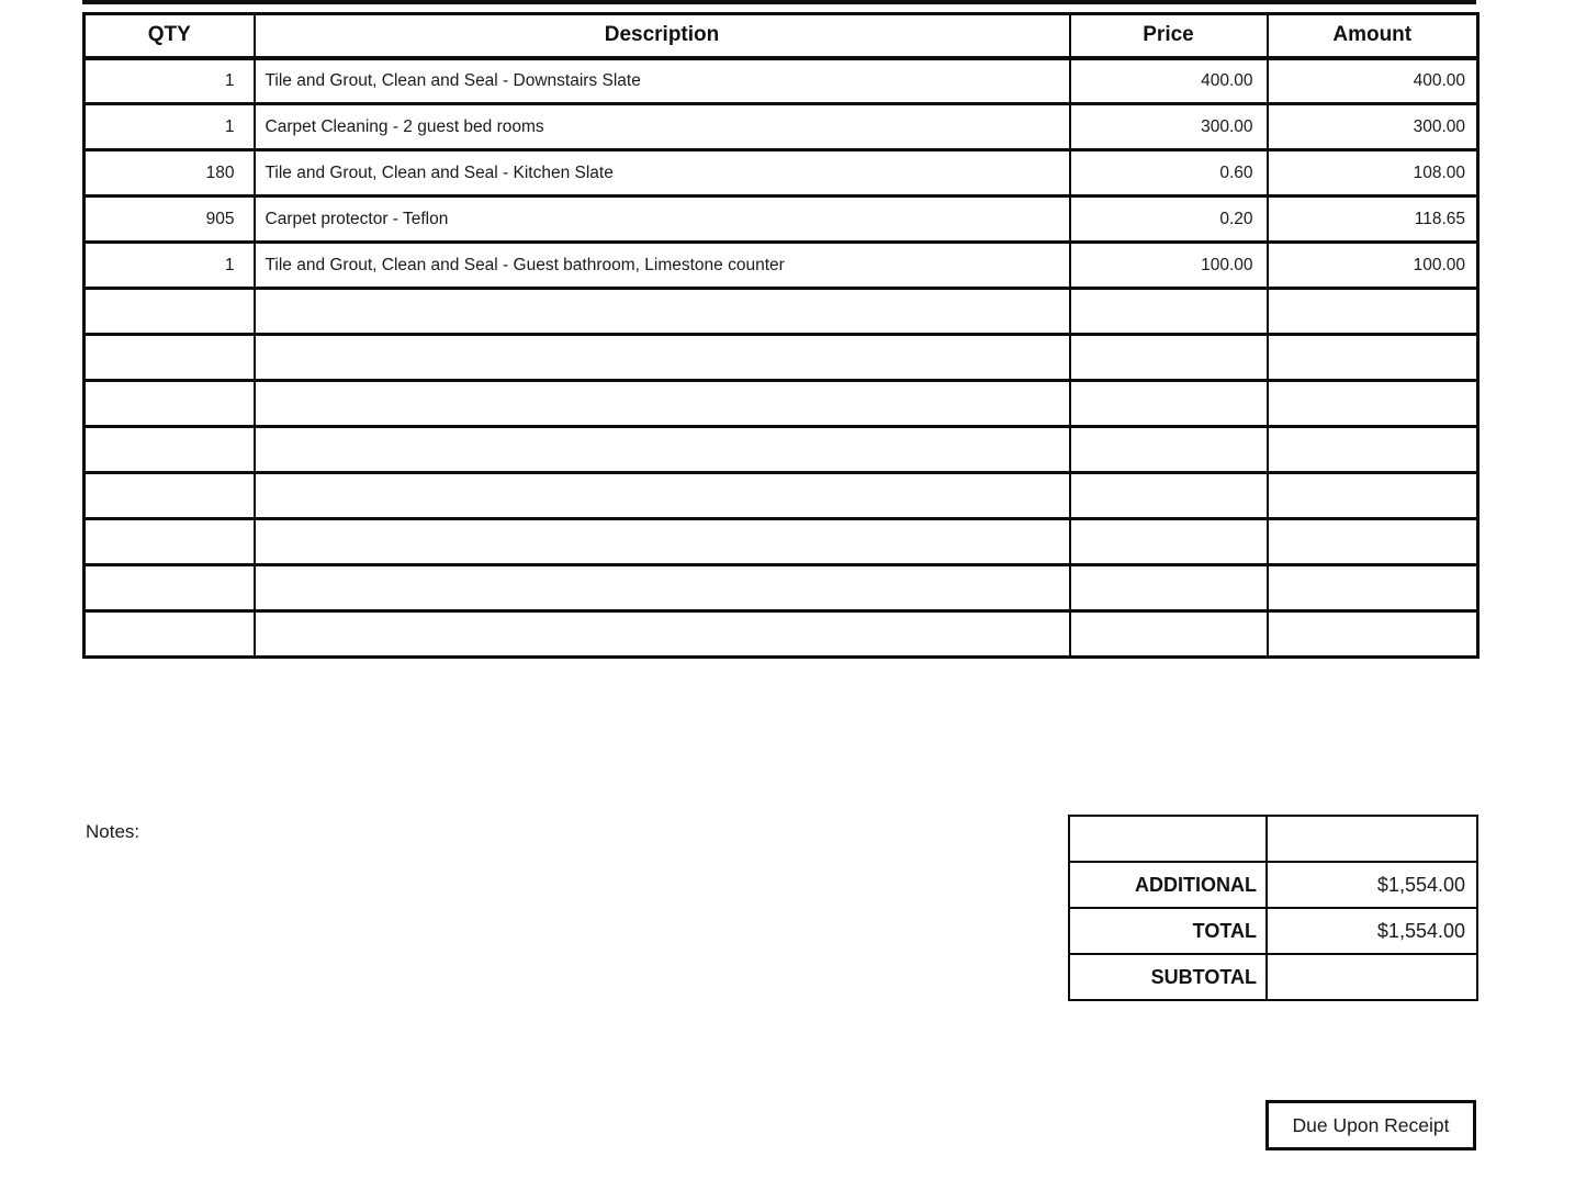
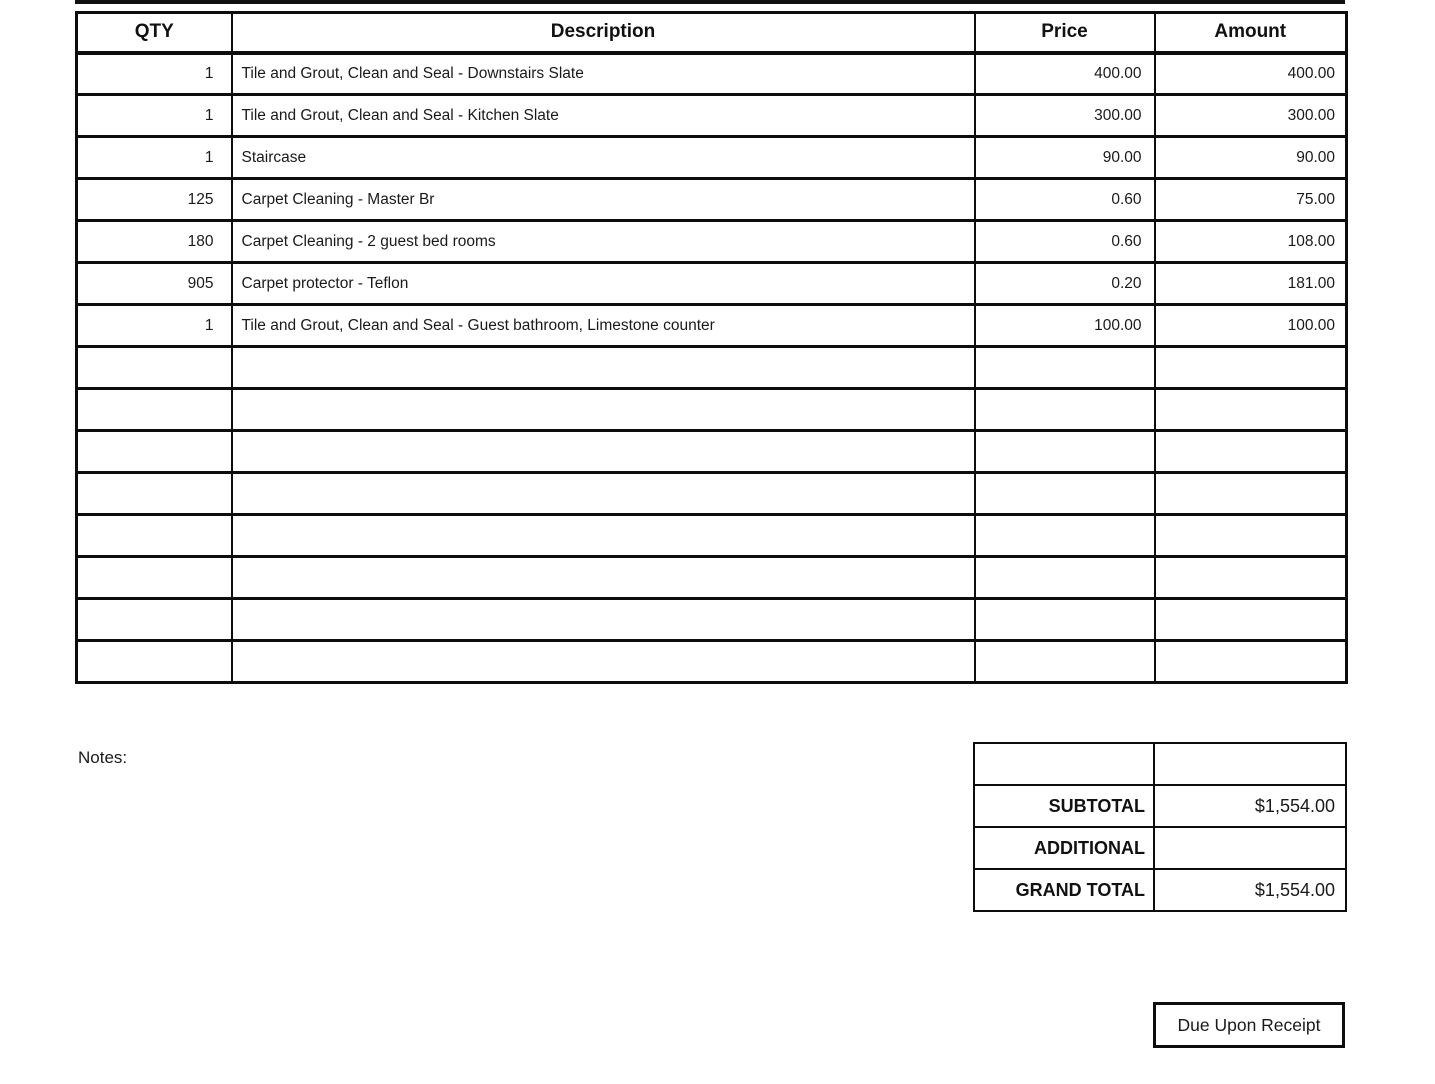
  QTY	Description	Price	Amount
  1	Tile and Grout, Clean and Seal - Downstairs Slate	400.00	400.00
- 1	Carpet Cleaning - 2 guest bed rooms	300.00	300.00
+ 1	Tile and Grout, Clean and Seal - Kitchen Slate	300.00	300.00
+ 1	Staircase	90.00	90.00
+ 125	Carpet Cleaning - Master Br	0.60	75.00
- 180	Tile and Grout, Clean and Seal - Kitchen Slate	0.60	108.00
+ 180	Carpet Cleaning - 2 guest bed rooms	0.60	108.00
- 905	Carpet protector - Teflon	0.20	118.65
+ 905	Carpet protector - Teflon	0.20	181.00
  1	Tile and Grout, Clean and Seal - Guest bathroom, Limestone counter	100.00	100.00
  Notes:
- ADDITIONAL	$1,554.00
+ SUBTOTAL	$1,554.00
- TOTAL	$1,554.00
- SUBTOTAL
+ ADDITIONAL
+ GRAND TOTAL	$1,554.00
  Due Upon Receipt
